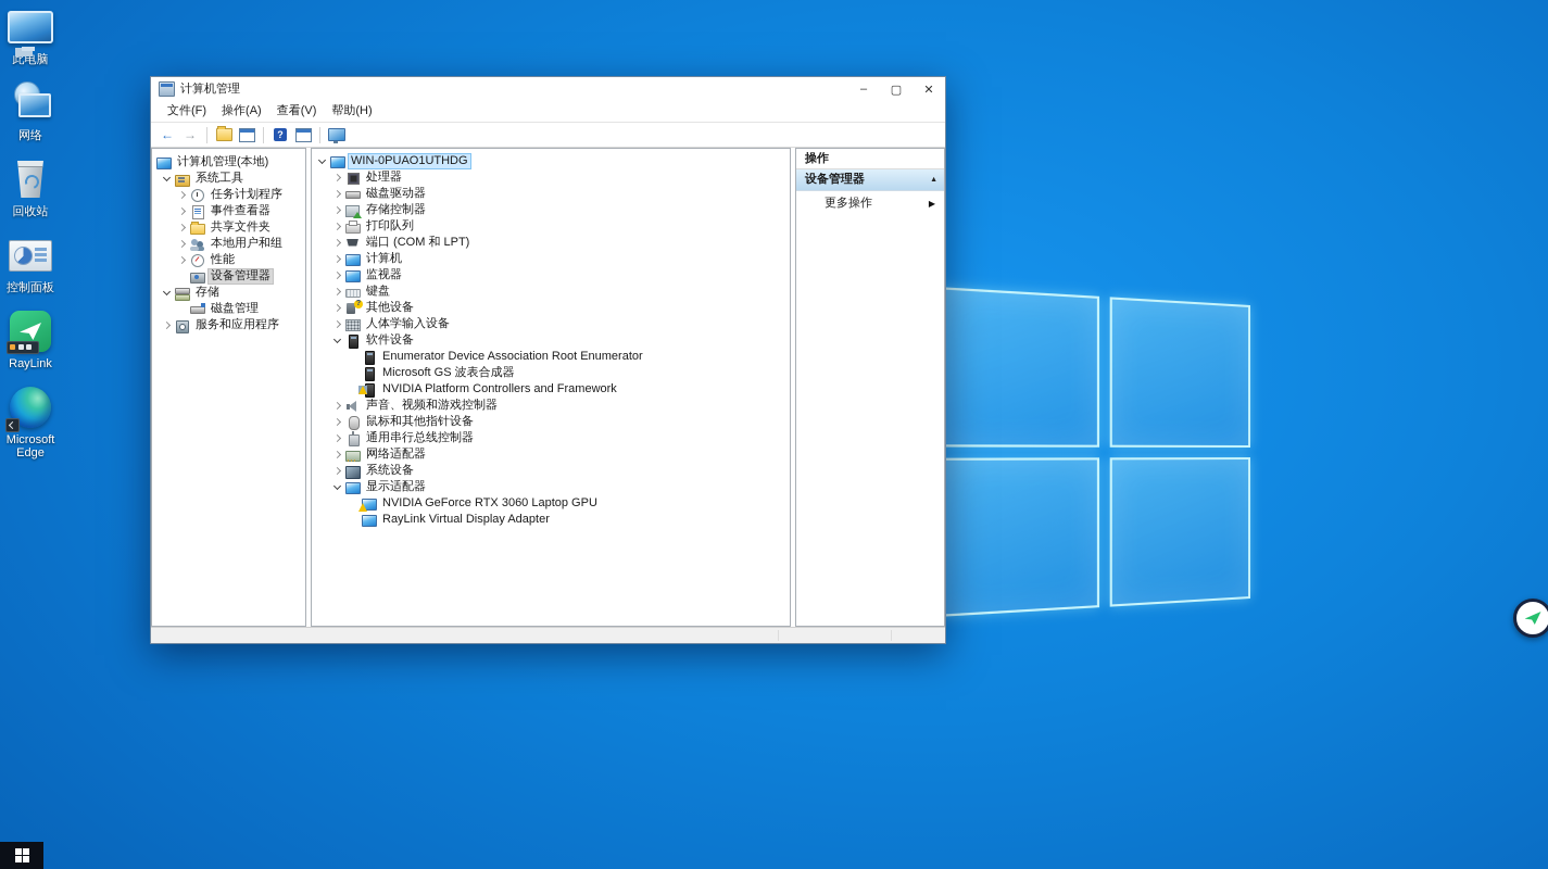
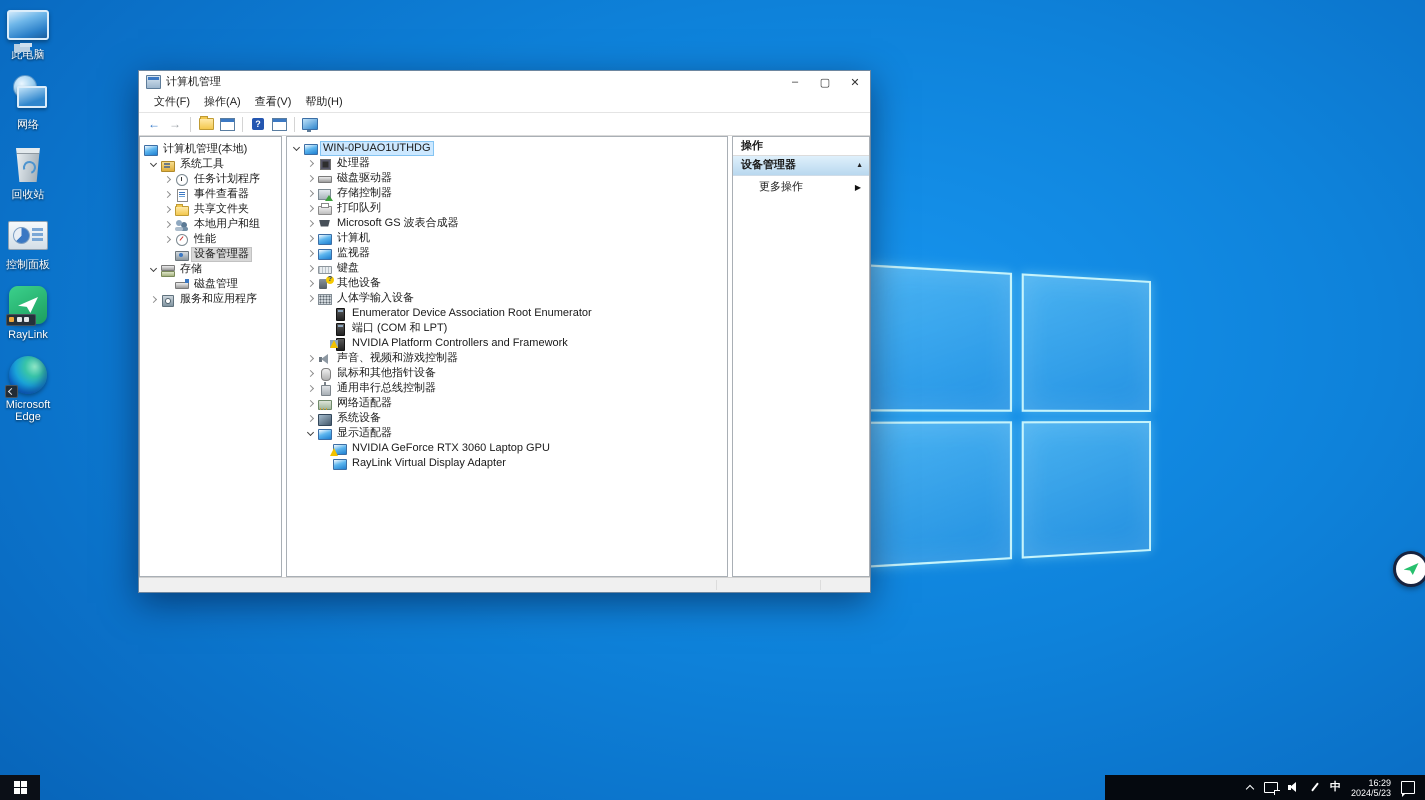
  此电脑
  网络
  回收站
  控制面板
  RayLink
  Microsoft Edge
  计算机管理
  –
  ▢
  ✕
  文件(F)
  操作(A)
  查看(V)
  帮助(H)
  ←
  →
  ?
  计算机管理(本地)
  系统工具
  任务计划程序
  事件查看器
  共享文件夹
  本地用户和组
  性能
  设备管理器
  存储
  磁盘管理
  服务和应用程序
  WIN-0PUAO1UTHDG
  处理器
  磁盘驱动器
  存储控制器
  打印队列
- 端口 (COM 和 LPT)
+ Microsoft GS 波表合成器
  计算机
  监视器
  键盘
  其他设备
  人体学输入设备
- 软件设备
  Enumerator Device Association Root Enumerator
- Microsoft GS 波表合成器
+ 端口 (COM 和 LPT)
  NVIDIA Platform Controllers and Framework
  声音、视频和游戏控制器
  鼠标和其他指针设备
  通用串行总线控制器
  网络适配器
  系统设备
  显示适配器
  NVIDIA GeForce RTX 3060 Laptop GPU
  RayLink Virtual Display Adapter
  操作
  设备管理器
  更多操作
  ▶
+ 中
+ 16:29
+ 2024/5/23
